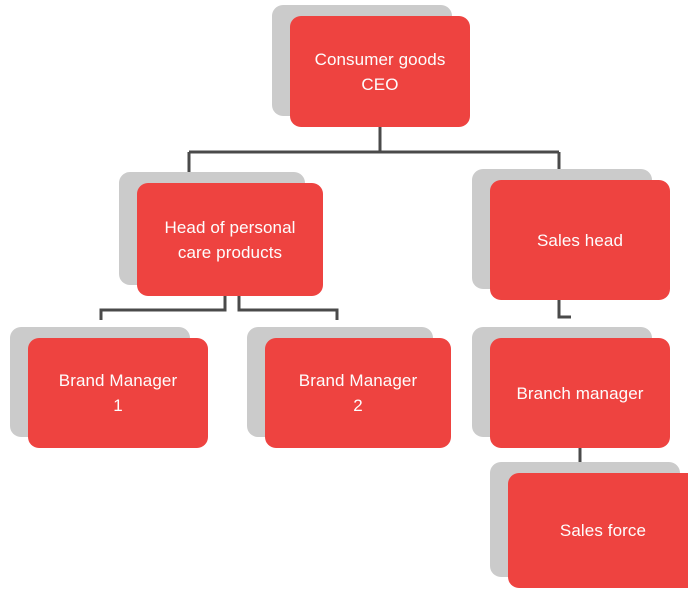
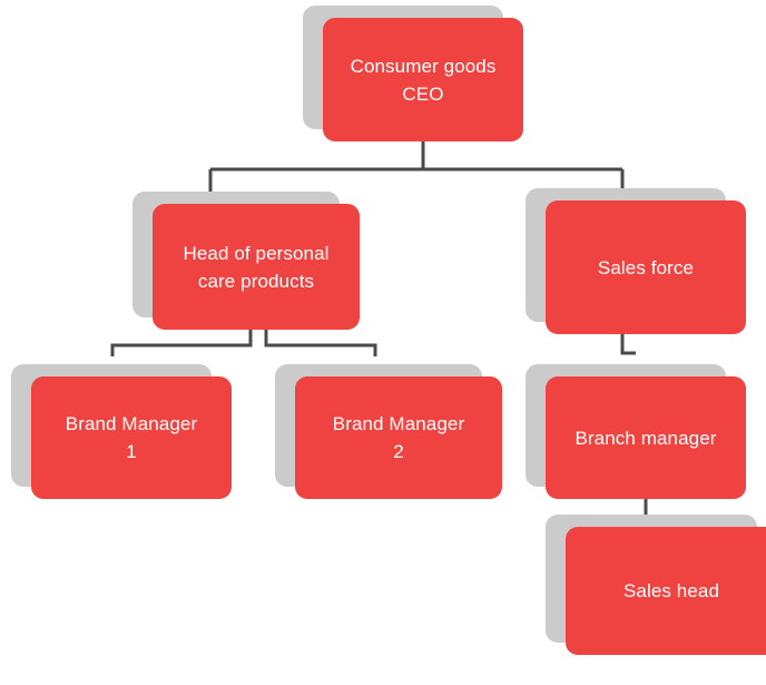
  Consumer goods
  CEO
  Head of personal
  care products
- Sales head
+ Sales force
  Brand Manager
  1
  Brand Manager
  2
  Branch manager
- Sales force
+ Sales head
